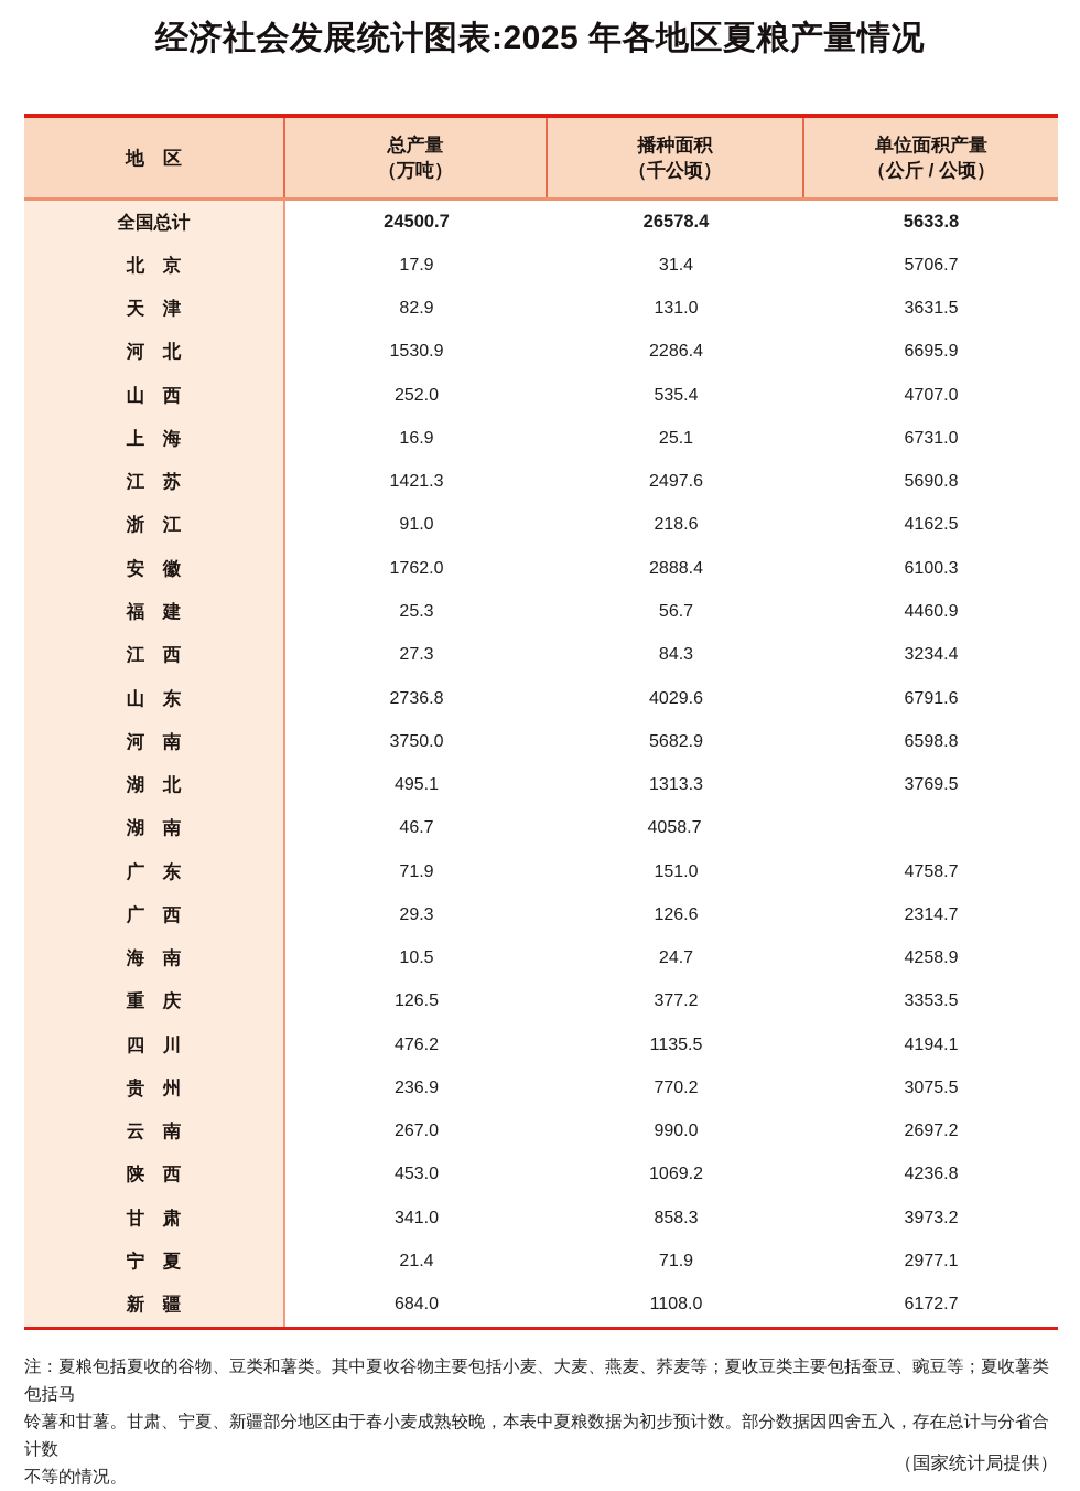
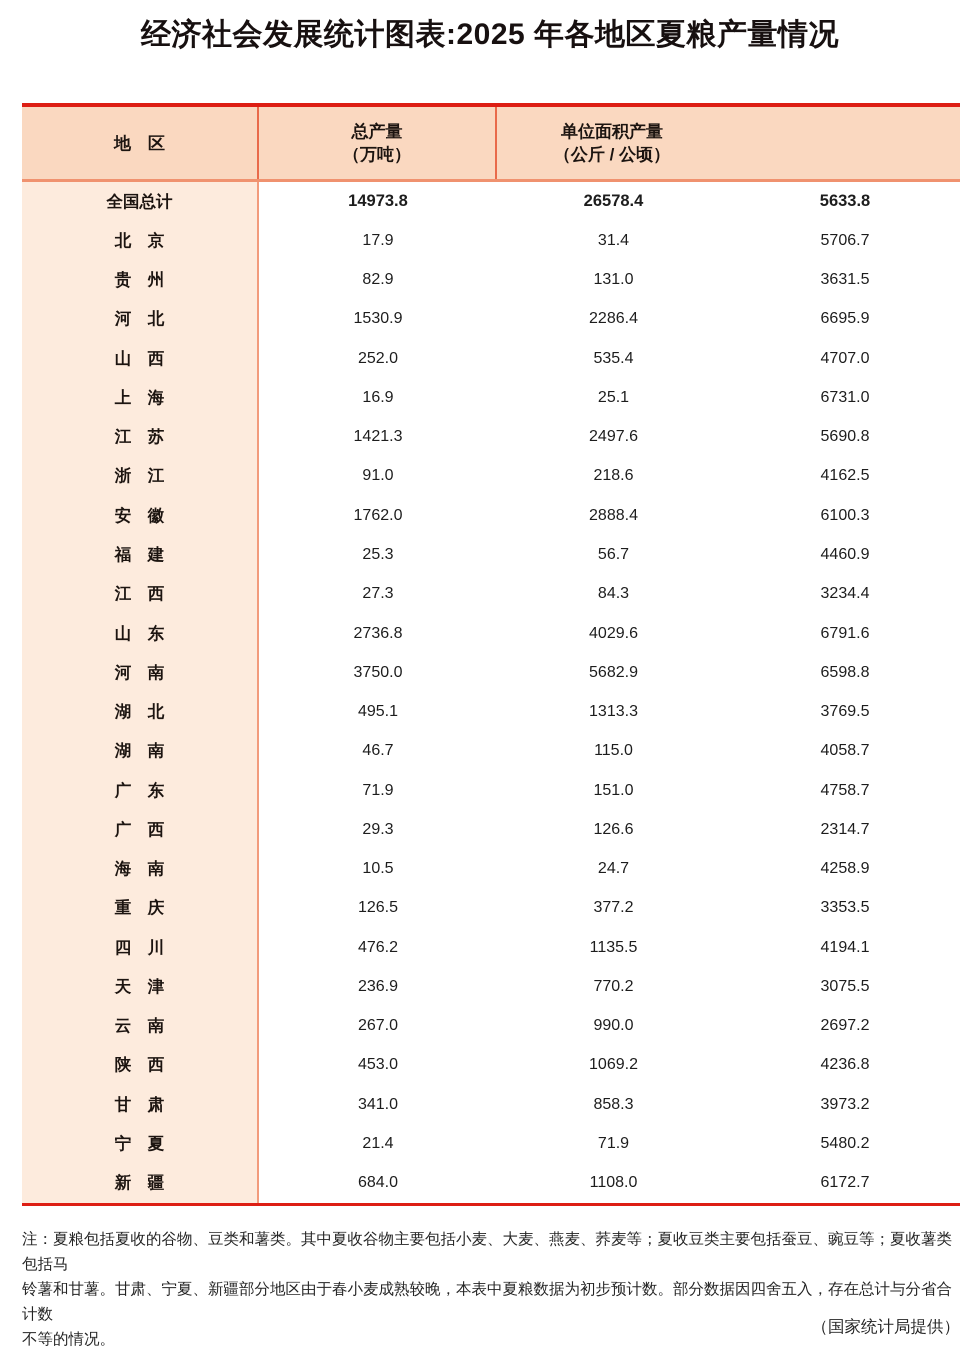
  经济社会发展统计图表:2025 年各地区夏粮产量情况
  地 区
  总产量
  （万吨）
- 播种面积
- （千公顷）
  单位面积产量
  （公斤 / 公顷）
  全国总计
- 24500.7
+ 14973.8
  26578.4
  5633.8
  北 京
  17.9
  31.4
  5706.7
- 天 津
+ 贵 州
  82.9
  131.0
  3631.5
  河 北
  1530.9
  2286.4
  6695.9
  山 西
  252.0
  535.4
  4707.0
  上 海
  16.9
  25.1
  6731.0
  江 苏
  1421.3
  2497.6
  5690.8
  浙 江
  91.0
  218.6
  4162.5
  安 徽
  1762.0
  2888.4
  6100.3
  福 建
  25.3
  56.7
  4460.9
  江 西
  27.3
  84.3
  3234.4
  山 东
  2736.8
  4029.6
  6791.6
  河 南
  3750.0
  5682.9
  6598.8
  湖 北
  495.1
  1313.3
  3769.5
  湖 南
  46.7
+ 115.0
  4058.7
  广 东
  71.9
  151.0
  4758.7
  广 西
  29.3
  126.6
  2314.7
  海 南
  10.5
  24.7
  4258.9
  重 庆
  126.5
  377.2
  3353.5
  四 川
  476.2
  1135.5
  4194.1
- 贵 州
+ 天 津
  236.9
  770.2
  3075.5
  云 南
  267.0
  990.0
  2697.2
  陕 西
  453.0
  1069.2
  4236.8
  甘 肃
  341.0
  858.3
  3973.2
  宁 夏
  21.4
  71.9
- 2977.1
+ 5480.2
  新 疆
  684.0
  1108.0
  6172.7
  注：夏粮包括夏收的谷物、豆类和薯类。其中夏收谷物主要包括小麦、大麦、燕麦、荞麦等；夏收豆类主要包括蚕豆、豌豆等；夏收薯类包括马
  铃薯和甘薯。甘肃、宁夏、新疆部分地区由于春小麦成熟较晚，本表中夏粮数据为初步预计数。部分数据因四舍五入，存在总计与分省合计数
  不等的情况。
  （国家统计局提供）
